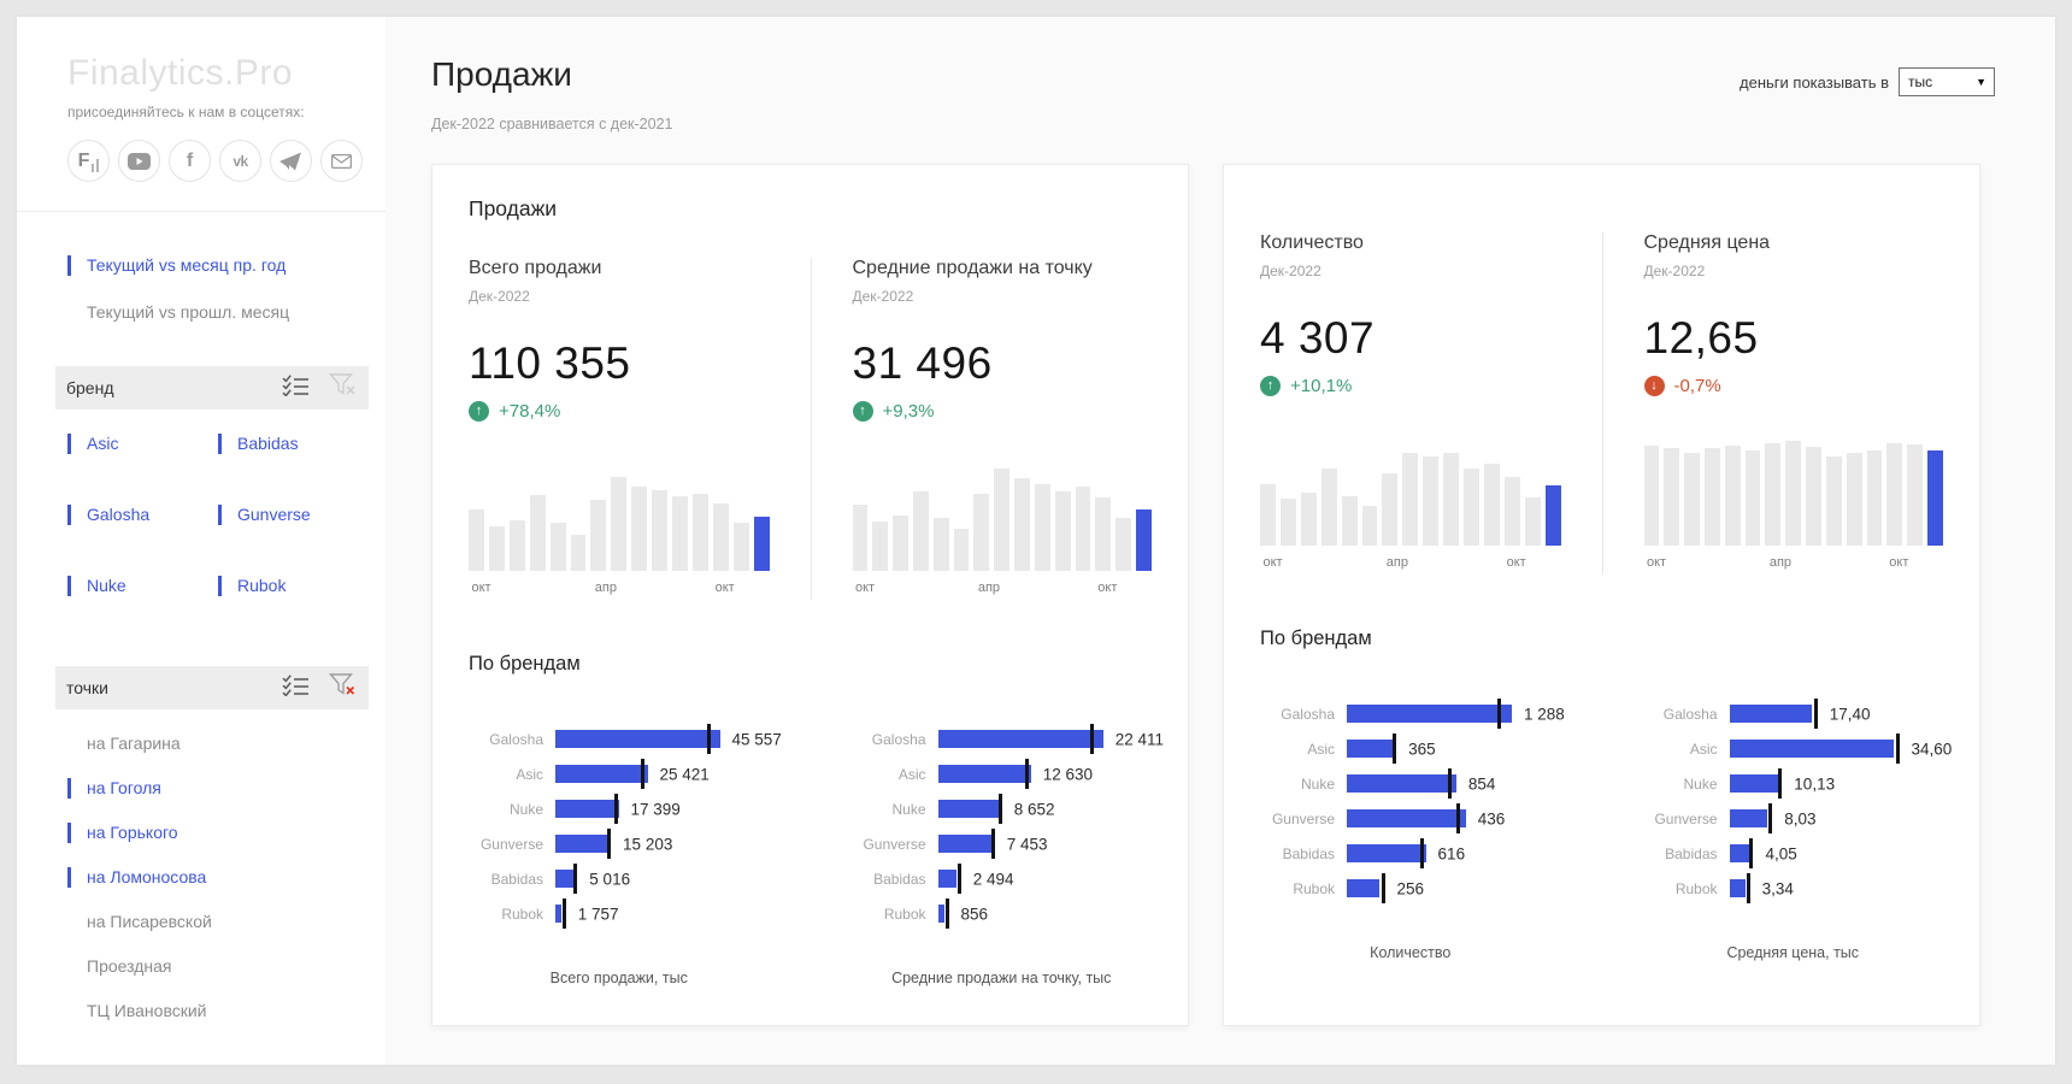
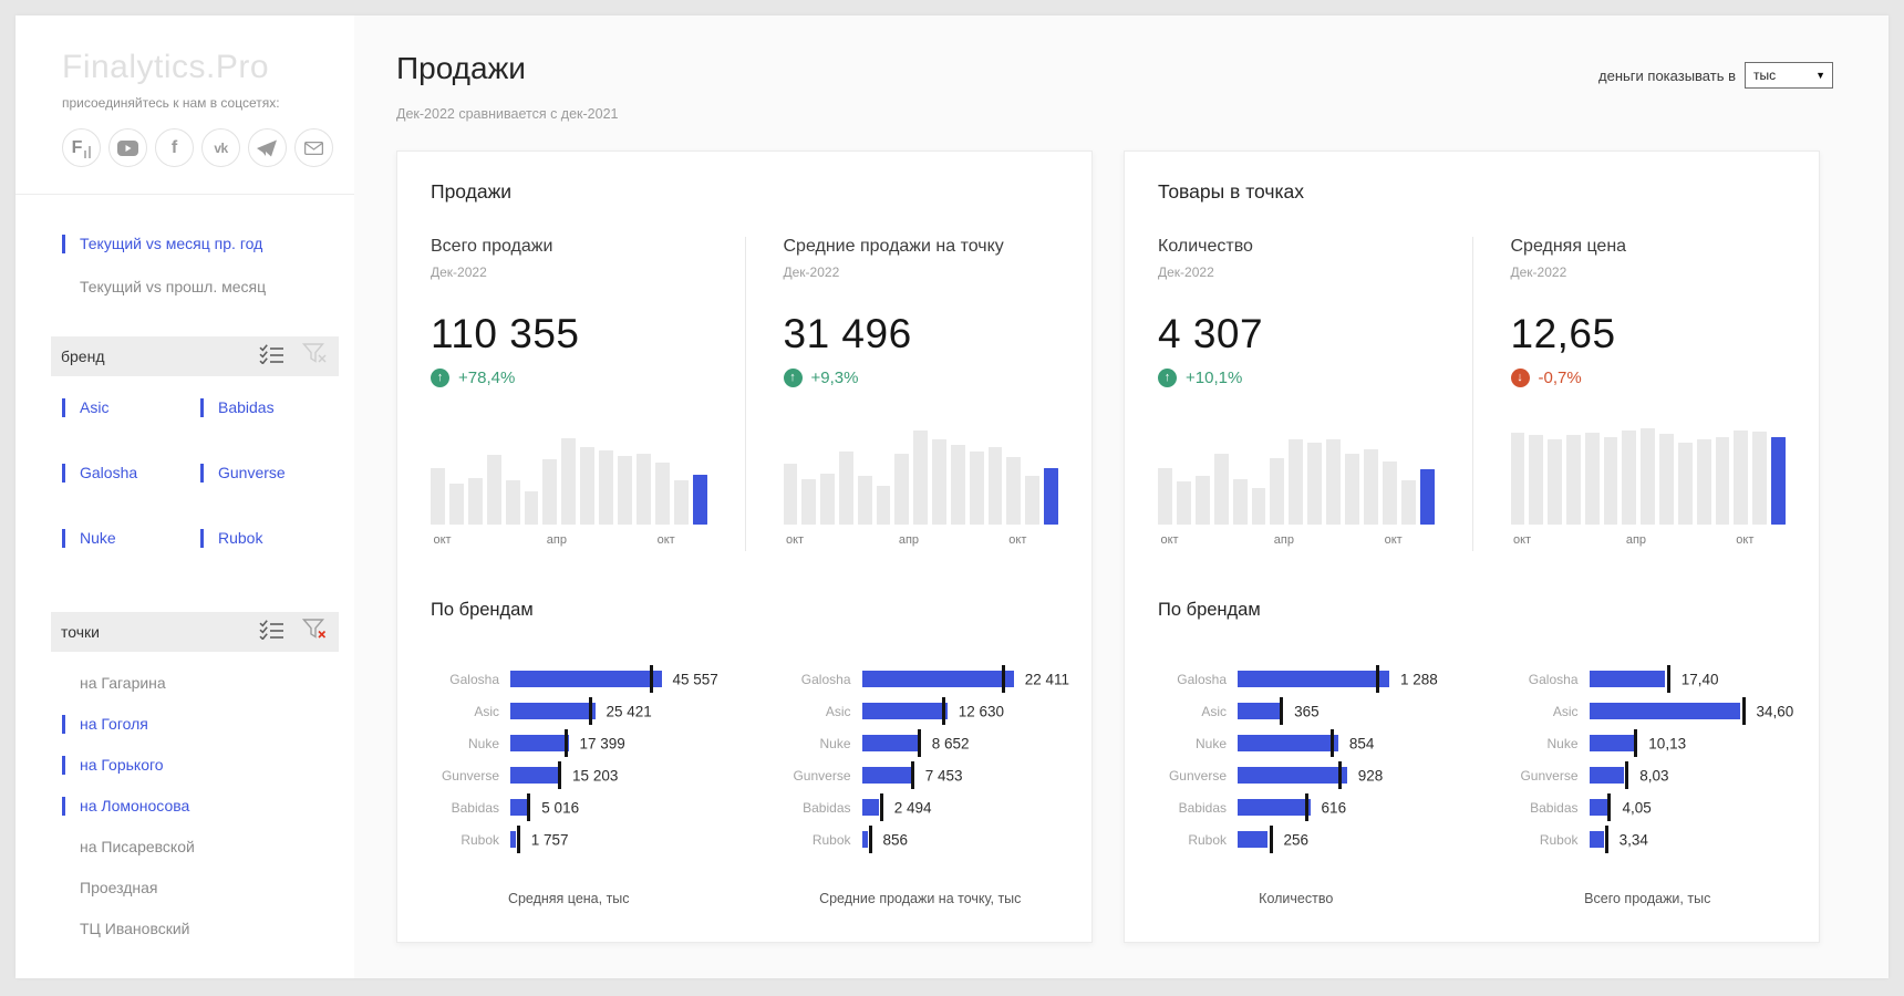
  Finalytics.Pro
  присоединяйтесь к нам в соцсетях:
  F
  f
  vk
  Текущий vs месяц пр. год
  Текущий vs прошл. месяц
  бренд
  Asic
  Babidas
  Galosha
  Gunverse
  Nuke
  Rubok
  точки
  на Гагарина
  на Гоголя
  на Горького
  на Ломоносова
  на Писаревской
  Проездная
  ТЦ Ивановский
  Продажи
  Дек-2022 сравнивается с дек-2021
  деньги показывать в
  тыс
  ▼
  Продажи
  Всего продажи
  Дек-2022
  110 355
  ↑
  +78,4%
  окт
  апр
  окт
  Средние продажи на точку
  Дек-2022
  31 496
  ↑
  +9,3%
  окт
  апр
  окт
  По брендам
  Galosha
  45 557
  Asic
  25 421
  Nuke
  17 399
  Gunverse
  15 203
  Babidas
  5 016
  Rubok
  1 757
- Всего продажи, тыс
+ Средняя цена, тыс
  Galosha
  22 411
  Asic
  12 630
  Nuke
  8 652
  Gunverse
  7 453
  Babidas
  2 494
  Rubok
  856
  Средние продажи на точку, тыс
+ Товары в точках
  Количество
  Дек-2022
  4 307
  ↑
  +10,1%
  окт
  апр
  окт
  Средняя цена
  Дек-2022
  12,65
  ↓
  -0,7%
  окт
  апр
  окт
  По брендам
  Galosha
  1 288
  Asic
  365
  Nuke
  854
  Gunverse
- 436
+ 928
  Babidas
  616
  Rubok
  256
  Количество
  Galosha
  17,40
  Asic
  34,60
  Nuke
  10,13
  Gunverse
  8,03
  Babidas
  4,05
  Rubok
  3,34
- Средняя цена, тыс
+ Всего продажи, тыс
